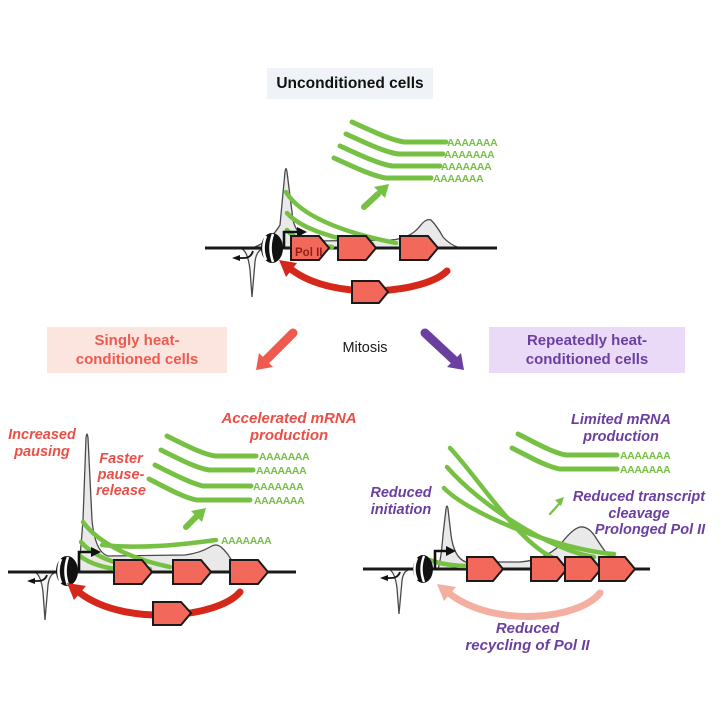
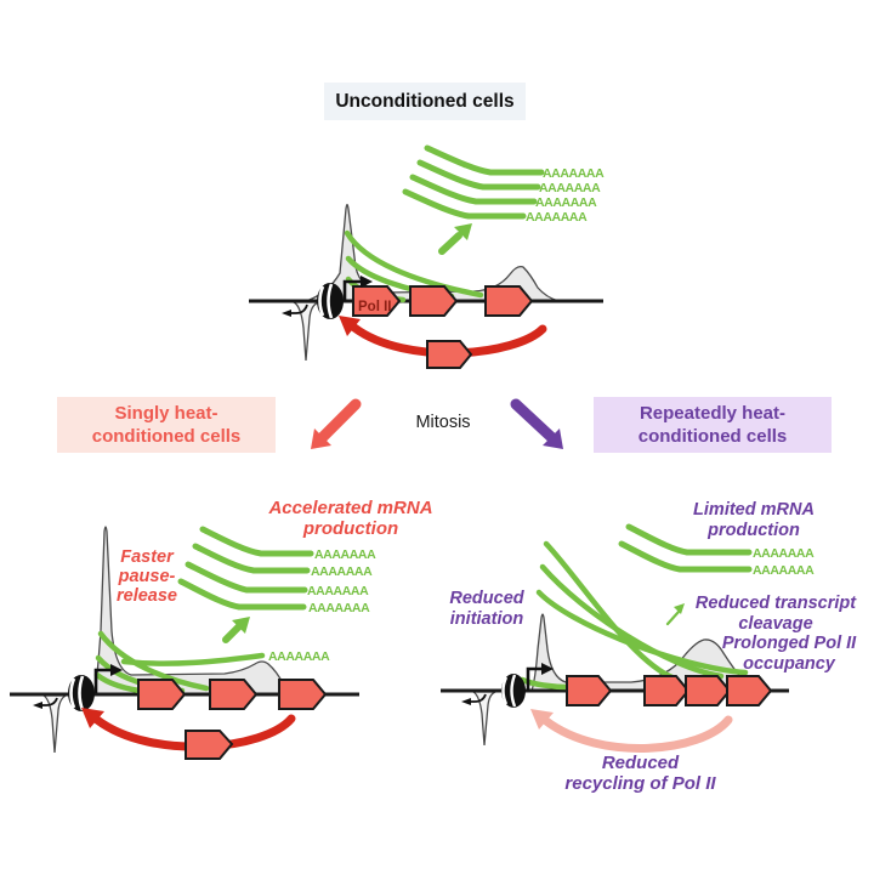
  AAAAAAA
  AAAAAAA
  AAAAAAA
  AAAAAAA
  Pol II
  AAAAAAA
  AAAAAAA
  AAAAAAA
  AAAAAAA
  AAAAAAA
  AAAAAAA
  AAAAAAA
  Unconditioned cells
  Singly heat-
  conditioned cells
  Mitosis
  Repeatedly heat-
  conditioned cells
- Increased
- pausing
  Faster
  pause-
  release
  Accelerated mRNA
  production
  Limited mRNA
  production
  Reduced
  initiation
  Reduced transcript
  cleavage
  Prolonged Pol II
+ occupancy
  Reduced
  recycling of Pol II
